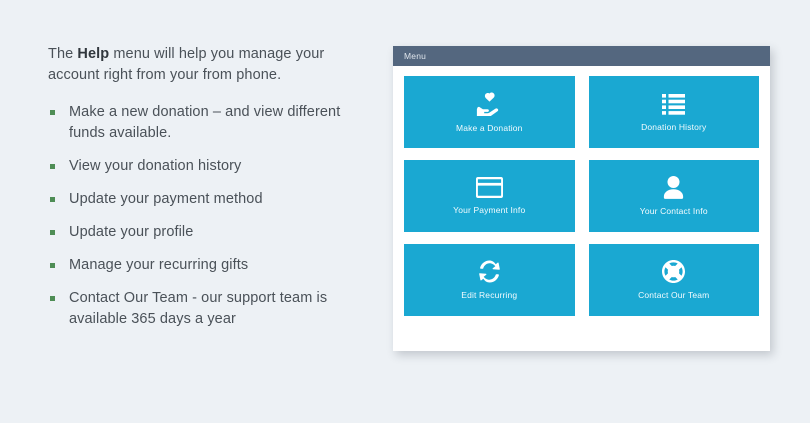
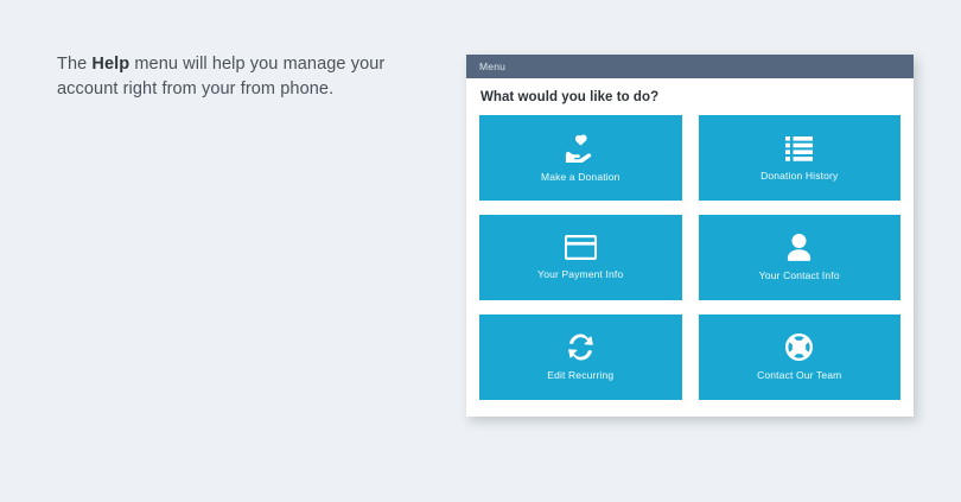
  The Help menu will help you manage your account right from your from phone.
- Make a new donation – and view different funds available.
- View your donation history
- Update your payment method
- Update your profile
- Manage your recurring gifts
- Contact Our Team - our support team is available 365 days a year
  Menu
+ What would you like to do?
  Make a Donation
  Donation History
  Your Payment Info
  Your Contact Info
  Edit Recurring
  Contact Our Team
